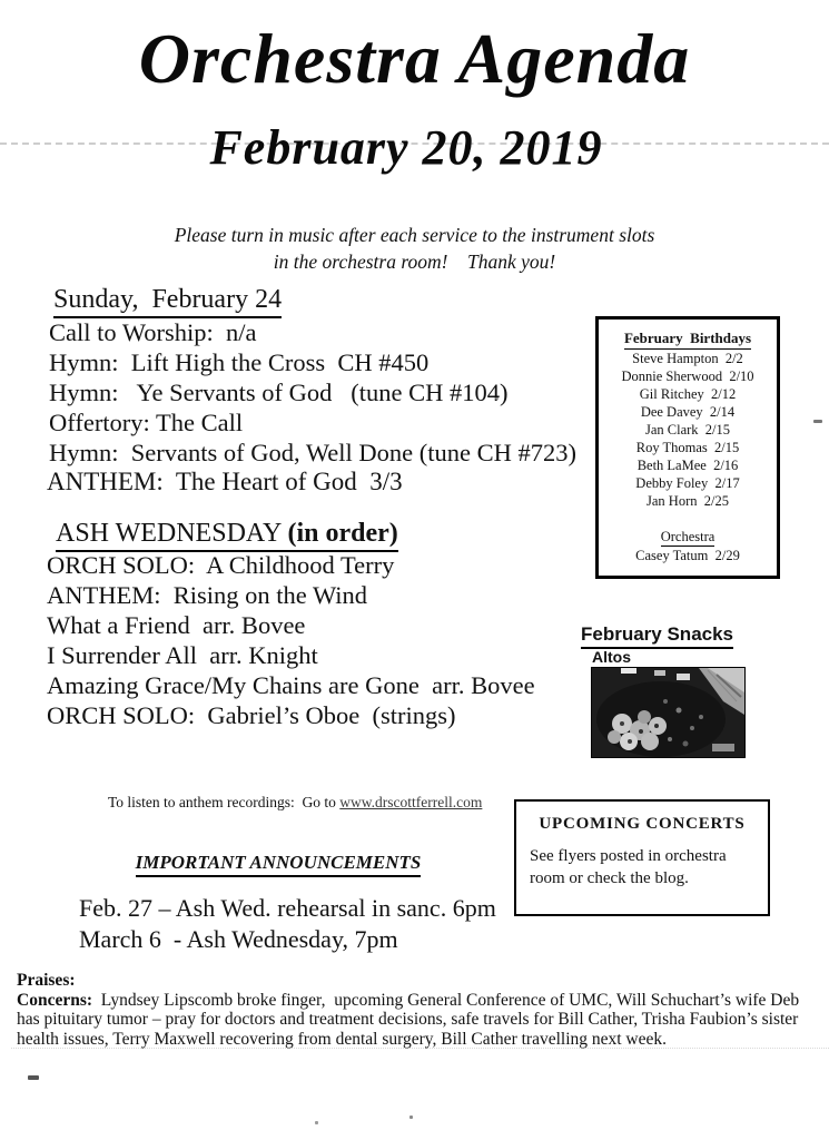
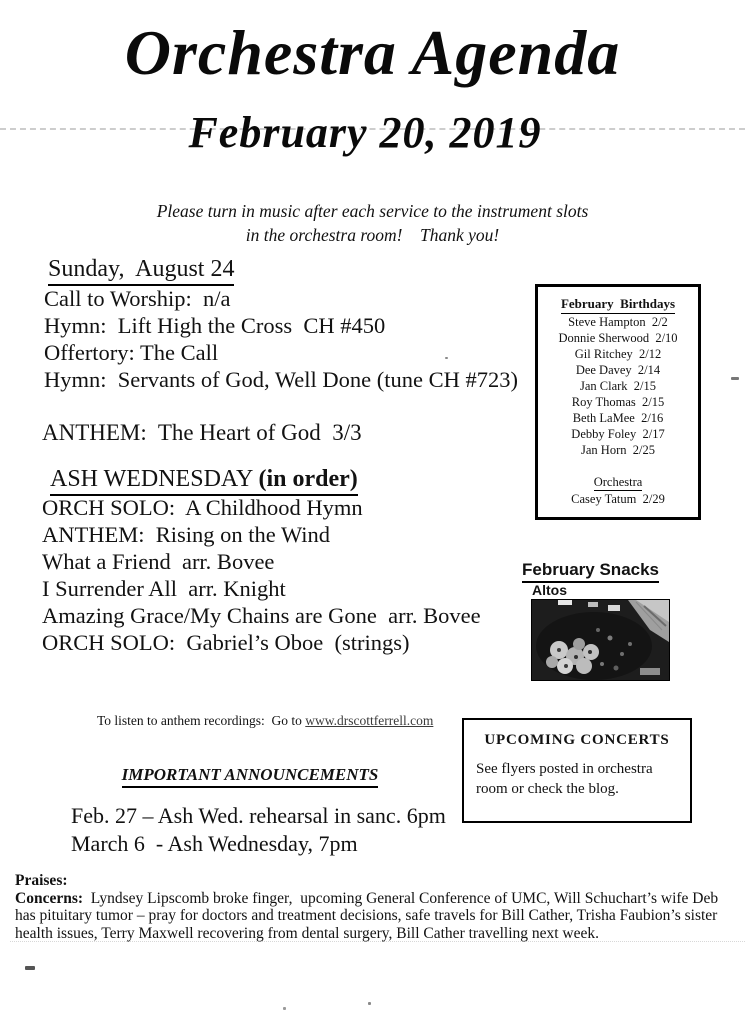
  Orchestra Agenda
  February 20, 2019
  Please turn in music after each service to the instrument slots
  in the orchestra room! Thank you!
- Sunday, February 24
+ Sunday, August 24
  Call to Worship: n/a
  Hymn: Lift High the Cross CH #450
- Hymn: Ye Servants of God (tune CH #104)
  Offertory: The Call
  Hymn: Servants of God, Well Done (tune CH #723)
  ANTHEM: The Heart of God 3/3
  ASH WEDNESDAY (in order)
- ORCH SOLO: A Childhood Terry
+ ORCH SOLO: A Childhood Hymn
  ANTHEM: Rising on the Wind
  What a Friend arr. Bovee
  I Surrender All arr. Knight
  Amazing Grace/My Chains are Gone arr. Bovee
  ORCH SOLO: Gabriel’s Oboe (strings)
  February Birthdays
  Steve Hampton 2/2
  Donnie Sherwood 2/10
  Gil Ritchey 2/12
  Dee Davey 2/14
  Jan Clark 2/15
  Roy Thomas 2/15
  Beth LaMee 2/16
  Debby Foley 2/17
  Jan Horn 2/25
  Orchestra
  Casey Tatum 2/29
  February Snacks
  Altos
  To listen to anthem recordings: Go to www.drscottferrell.com
  IMPORTANT ANNOUNCEMENTS
  Feb. 27 – Ash Wed. rehearsal in sanc. 6pm
  March 6 - Ash Wednesday, 7pm
  UPCOMING CONCERTS
  See flyers posted in orchestra room or check the blog.
  Praises:
  Concerns: Lyndsey Lipscomb broke finger, upcoming General Conference of UMC, Will Schuchart’s wife Deb has pituitary tumor – pray for doctors and treatment decisions, safe travels for Bill Cather, Trisha Faubion’s sister health issues, Terry Maxwell recovering from dental surgery, Bill Cather travelling next week.
